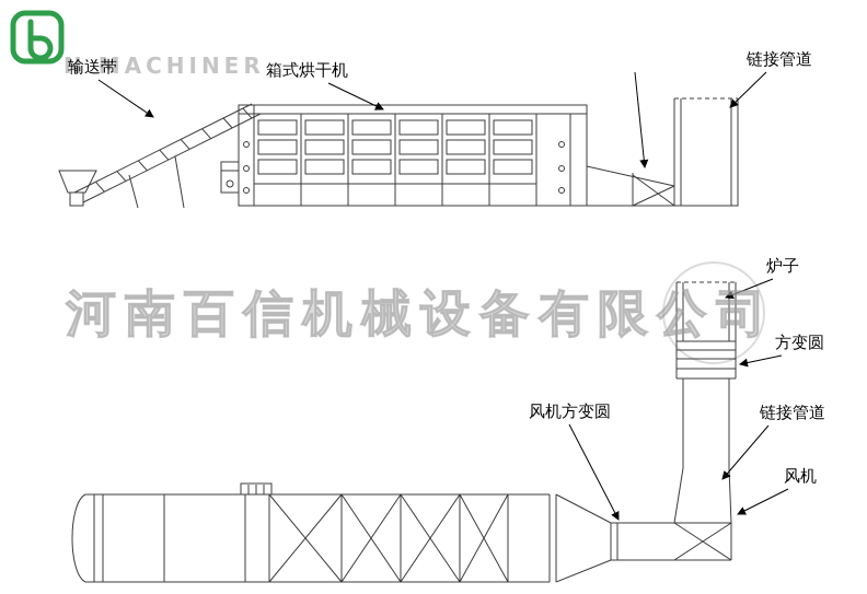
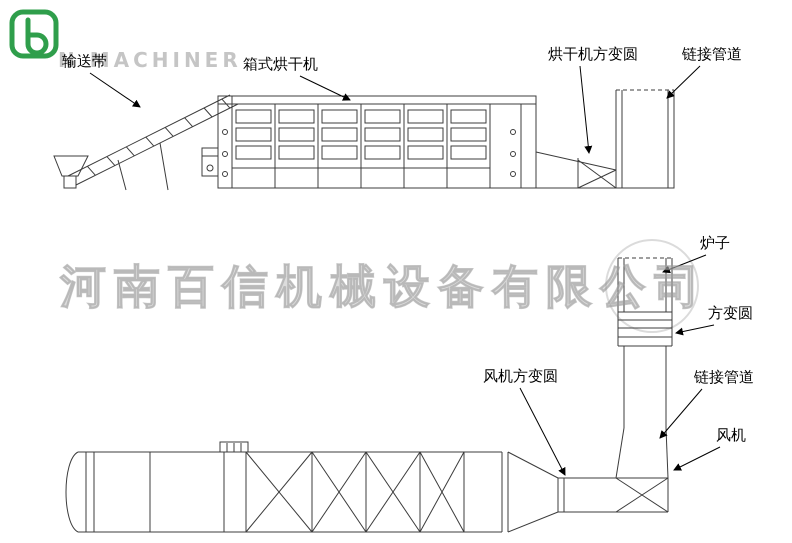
  N MACHINER
  河南百信机械设备有限公司
  输送带
  箱式烘干机
+ 烘干机方变圆
  链接管道
  炉子
  方变圆
  链接管道
  风机
  风机方变圆
